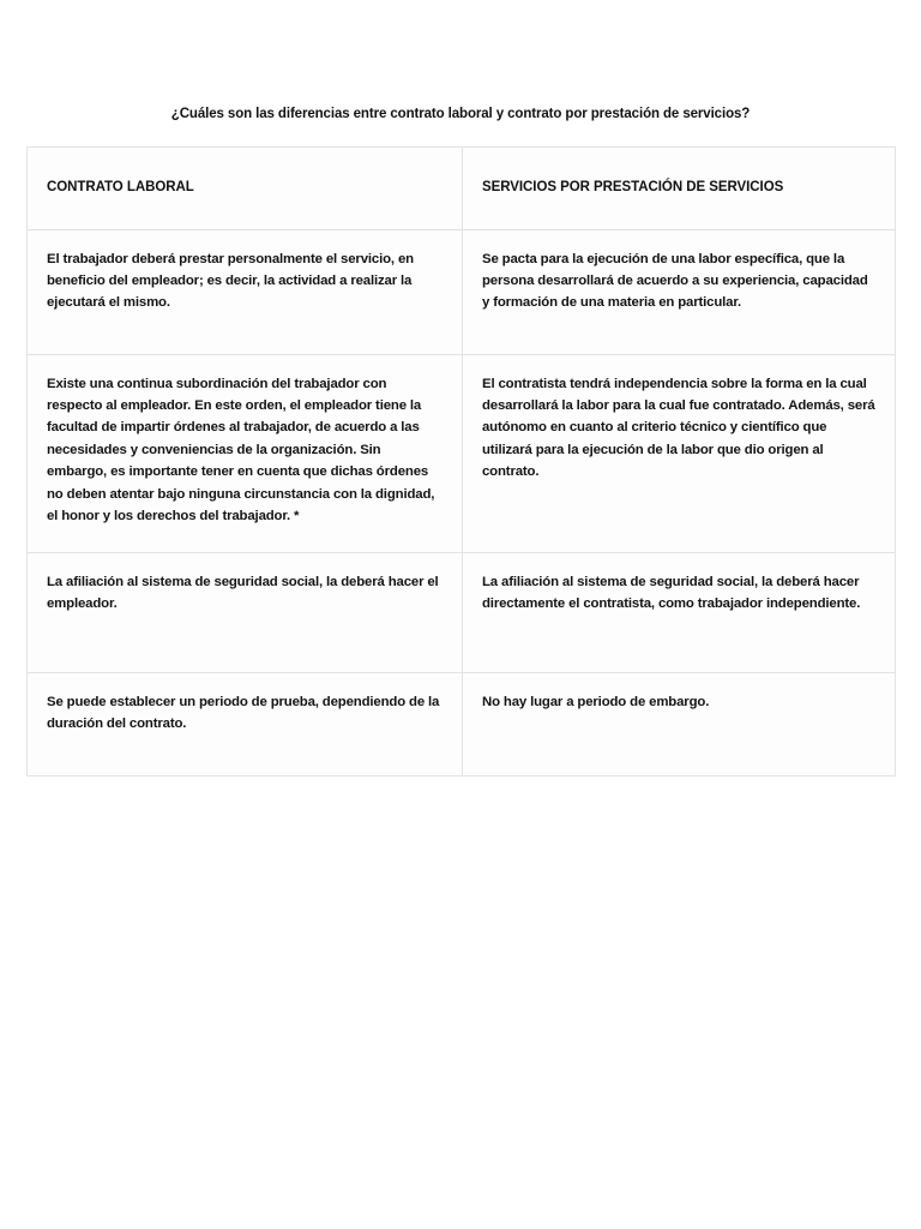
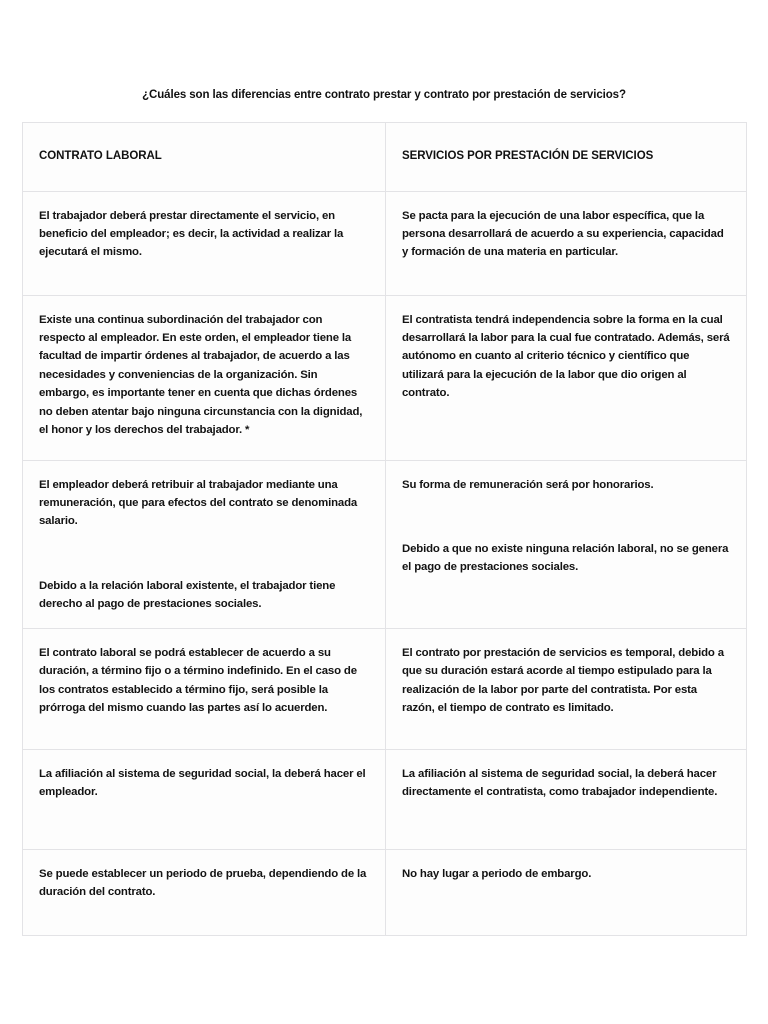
- ¿Cuáles son las diferencias entre contrato laboral y contrato por prestación de servicios?
+ ¿Cuáles son las diferencias entre contrato prestar y contrato por prestación de servicios?
  CONTRATO LABORAL	SERVICIOS POR PRESTACIÓN DE SERVICIOS
- El trabajador deberá prestar personalmente el servicio, en beneficio del empleador; es decir, la actividad a realizar la ejecutará el mismo.	Se pacta para la ejecución de una labor específica, que la persona desarrollará de acuerdo a su experiencia, capacidad y formación de una materia en particular.
+ El trabajador deberá prestar directamente el servicio, en beneficio del empleador; es decir, la actividad a realizar la ejecutará el mismo.	Se pacta para la ejecución de una labor específica, que la persona desarrollará de acuerdo a su experiencia, capacidad y formación de una materia en particular.
  Existe una continua subordinación del trabajador con respecto al empleador. En este orden, el empleador tiene la facultad de impartir órdenes al trabajador, de acuerdo a las necesidades y conveniencias de la organización. Sin embargo, es importante tener en cuenta que dichas órdenes no deben atentar bajo ninguna circunstancia con la dignidad, el honor y los derechos del trabajador. *	El contratista tendrá independencia sobre la forma en la cual desarrollará la labor para la cual fue contratado. Además, será autónomo en cuanto al criterio técnico y científico que utilizará para la ejecución de la labor que dio origen al contrato.
+ El empleador deberá retribuir al trabajador mediante una remuneración, que para efectos del contrato se denominada salario.Debido a la relación laboral existente, el trabajador tiene derecho al pago de prestaciones sociales.	Su forma de remuneración será por honorarios.Debido a que no existe ninguna relación laboral, no se genera el pago de prestaciones sociales.
+ El contrato laboral se podrá establecer de acuerdo a su duración, a término fijo o a término indefinido. En el caso de los contratos establecido a término fijo, será posible la prórroga del mismo cuando las partes así lo acuerden.	El contrato por prestación de servicios es temporal, debido a que su duración estará acorde al tiempo estipulado para la realización de la labor por parte del contratista. Por esta razón, el tiempo de contrato es limitado.
  La afiliación al sistema de seguridad social, la deberá hacer el empleador.	La afiliación al sistema de seguridad social, la deberá hacer directamente el contratista, como trabajador independiente.
  Se puede establecer un periodo de prueba, dependiendo de la duración del contrato.	No hay lugar a periodo de embargo.
